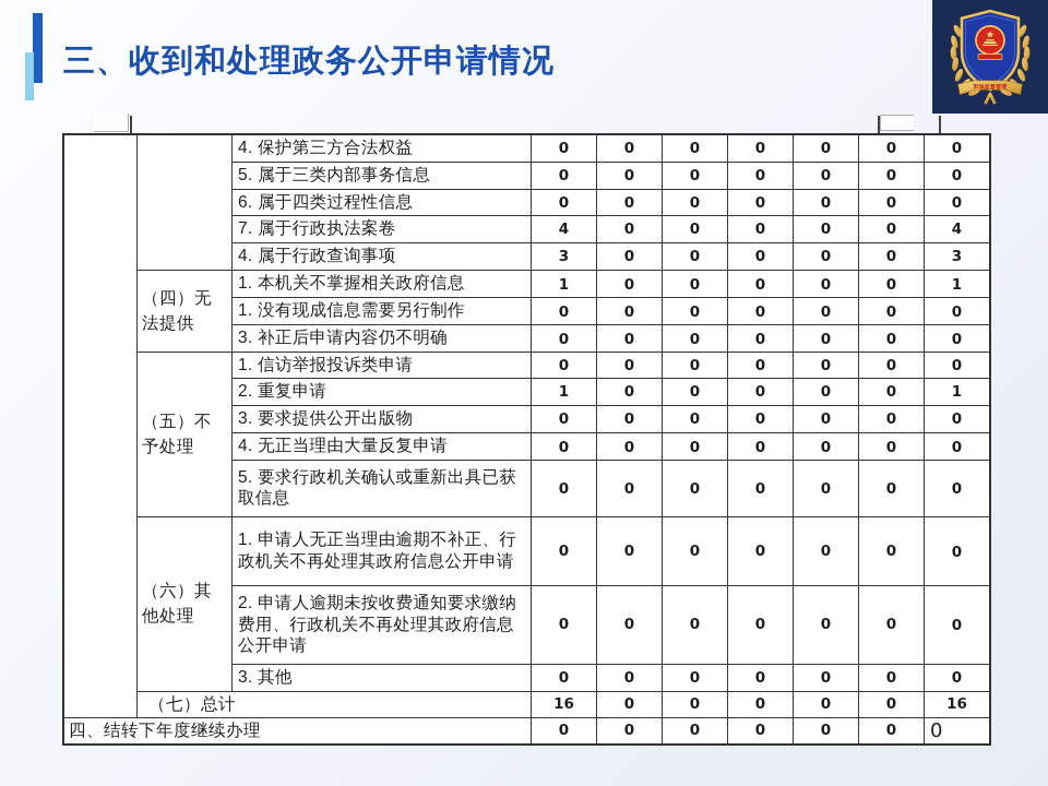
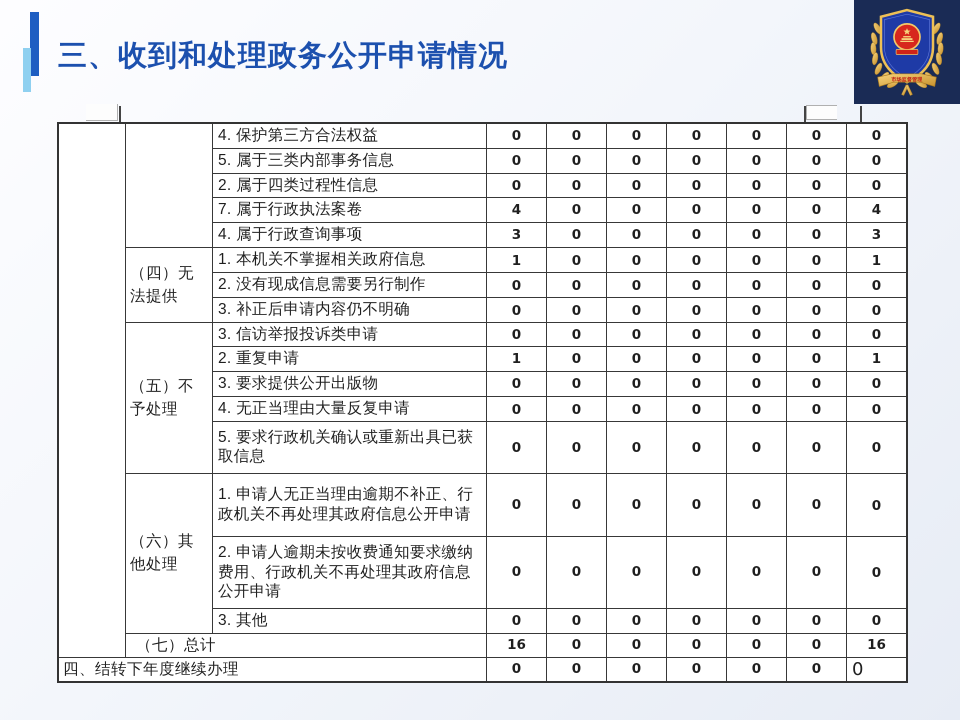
  三、收到和处理政务公开申请情况
  		4. 保护第三方合法权益	0	0	0	0	0	0	0
  5. 属于三类内部事务信息	0	0	0	0	0	0	0
- 6. 属于四类过程性信息	0	0	0	0	0	0	0
+ 2. 属于四类过程性信息	0	0	0	0	0	0	0
  7. 属于行政执法案卷	4	0	0	0	0	0	4
  4. 属于行政查询事项	3	0	0	0	0	0	3
  （四）无法提供	1. 本机关不掌握相关政府信息	1	0	0	0	0	0	1
- 1. 没有现成信息需要另行制作	0	0	0	0	0	0	0
+ 2. 没有现成信息需要另行制作	0	0	0	0	0	0	0
  3. 补正后申请内容仍不明确	0	0	0	0	0	0	0
- （五）不予处理	1. 信访举报投诉类申请	0	0	0	0	0	0	0
+ （五）不予处理	3. 信访举报投诉类申请	0	0	0	0	0	0	0
  2. 重复申请	1	0	0	0	0	0	1
  3. 要求提供公开出版物	0	0	0	0	0	0	0
  4. 无正当理由大量反复申请	0	0	0	0	0	0	0
  5. 要求行政机关确认或重新出具已获取信息	0	0	0	0	0	0	0
  （六）其他处理	1. 申请人无正当理由逾期不补正、行政机关不再处理其政府信息公开申请	0	0	0	0	0	0	0
  2. 申请人逾期未按收费通知要求缴纳费用、行政机关不再处理其政府信息公开申请	0	0	0	0	0	0	0
  3. 其他	0	0	0	0	0	0	0
  （七）总计	16	0	0	0	0	0	16
  四、结转下年度继续办理	0	0	0	0	0	0	0
